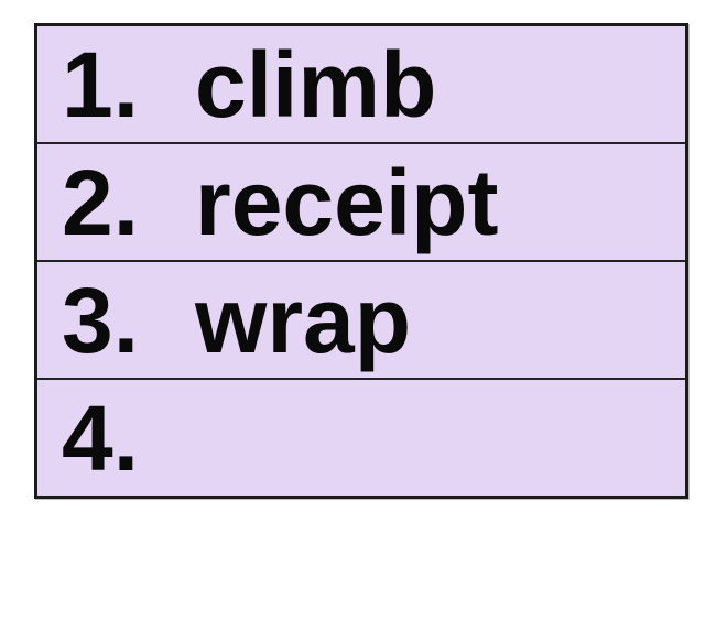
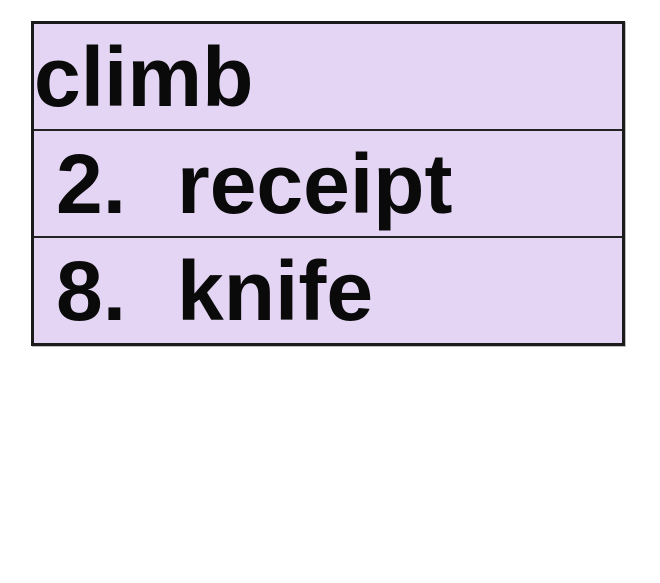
- 1.
  climb
  2.
  receipt
- 3.
- wrap
- 4.
+ 8.
+ knife
